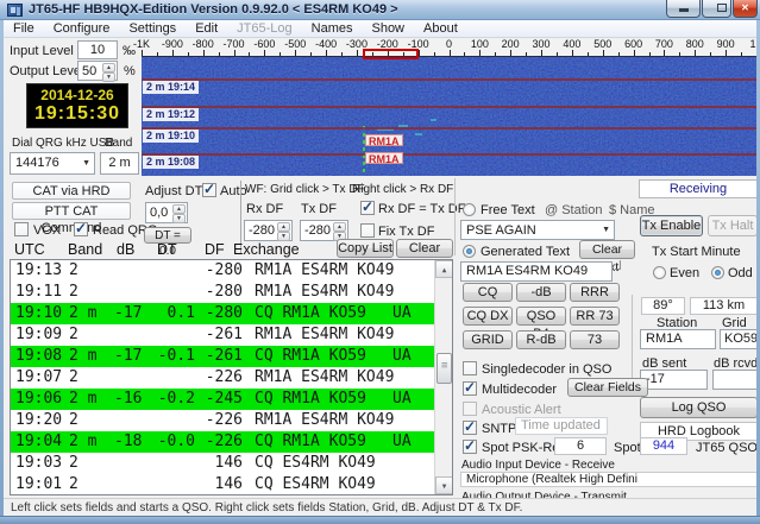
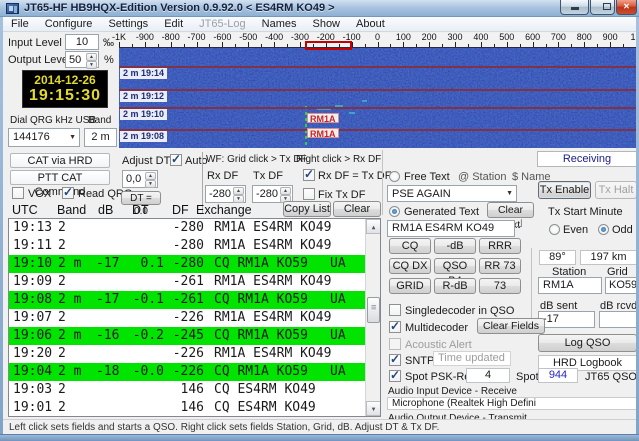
  JT65-HF HB9HQX-Edition Version 0.9.92.0 < ES4RM KO49 >
  ✕
  File Configure Settings Edit JT65-Log Names Show About
  Input Level
  10
  ‰
  Output Lev
  50
  %
  2014-12-26
  19:15:30
  Dial QRG kHz USB
  Band
  144176
  2 m
  -1K
  -900
  -800
  -700
  -600
  -500
  -400
  -300
  -200
  -100
  0
  100
  200
  300
  400
  500
  600
  700
  800
  900
  2 m 19:14
  2 m 19:12
  2 m 19:10
  2 m 19:08
  RM1A
  RM1A
  CAT via HRD
  PTT CAT Comnd
  VOX
  ✓
  Read QR
  Adjust DT
  ✓
  Auto
  0,0
  DT = 0.0
  WF: Grid click > Tx DF
  Right click > Rx DF
  Rx DF
  Tx DF
  ✓
  Rx DF = Tx D
  -280
  -280
  Fix Tx DF
  UTC
  Band
  dB
  DT
  DF
  Exchange
  Copy List
  19:13
  2
  -280
  RM1A ES4RM KO49
  19:11
  2
  -280
  RM1A ES4RM KO49
  19:10
  2 m
  -17
  0.1
  -280
  CQ RM1A KO59
  UA
  19:09
  2
  -261
  RM1A ES4RM KO49
  19:08
  2 m
  -17
  -0.1
  -261
  CQ RM1A KO59
  UA
  19:07
  2
  -226
  RM1A ES4RM KO49
  19:06
  2 m
  -16
  -0.2
  -245
  CQ RM1A KO59
  UA
  19:20
  2
  -226
  RM1A ES4RM KO49
  19:04
  2 m
  -18
  -0.0
  -226
  CQ RM1A KO59
  UA
  19:03
  2
  146
  CQ ES4RM KO49
  19:01
  2
  146
  CQ ES4RM KO49
  Receiving
  Free Text
  @ Station
  $ Name
  PSE AGAIN
  Tx Enable
  Tx Halt
  Generated Text
  Tx Start Minute
  RM1A ES4RM KO49
  ┘
  Even
  Odd
  CQ
  -dB
  RRR
  CQ DX
  RR 73
  GRID
  R-dB
  73
  89°
- 113 km
+ 197 km
  Station
  Grid
  RM1A
  KO59
  Singledecoder in QSO
  dB sent
  dB rcvd
  ✓
  Multidecoder
  Clear Fields
  Acoustic Alert
  Log QSO
  ✓
  SNTP
  Time updated
  HRD Logbook
  ✓
  Spot PSK-R
- 6
+ 4
  944
  JT65 QSO
  Audio Input Device - Receive
  Microphone (Realtek High Defini
  Left click sets fields and starts a QSO. Right click sets fields Station, Grid, dB. Adjust DT & Tx DF.
